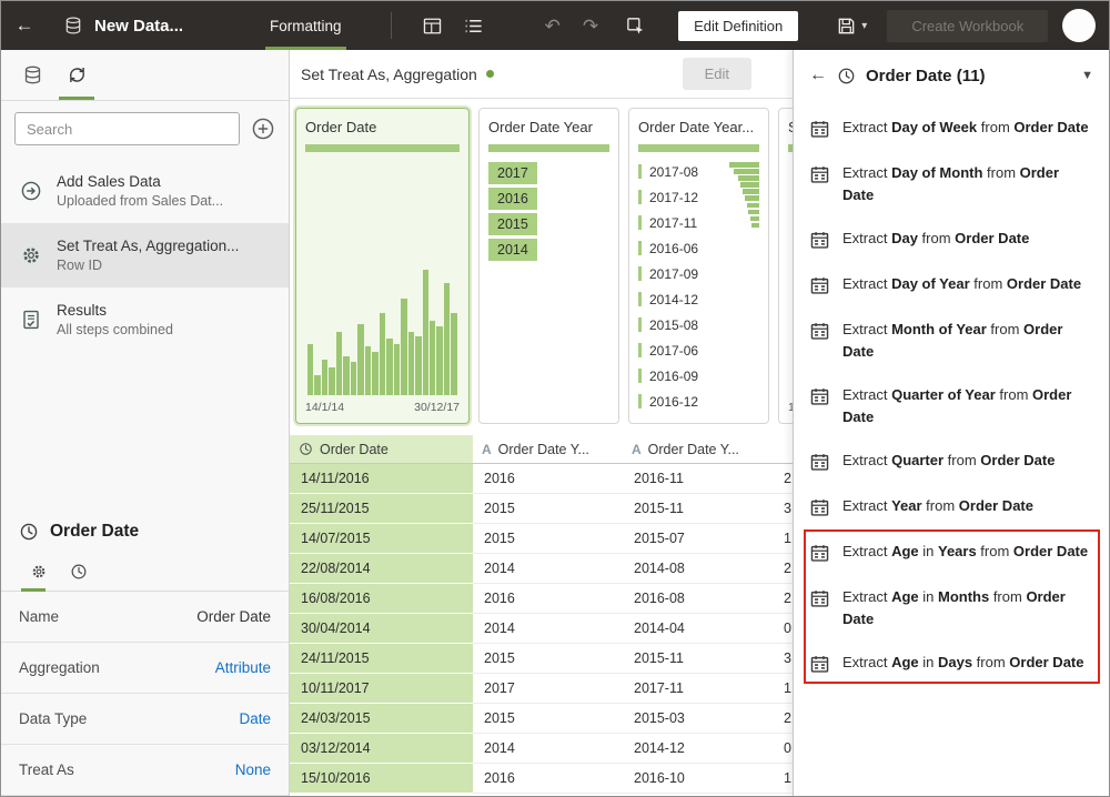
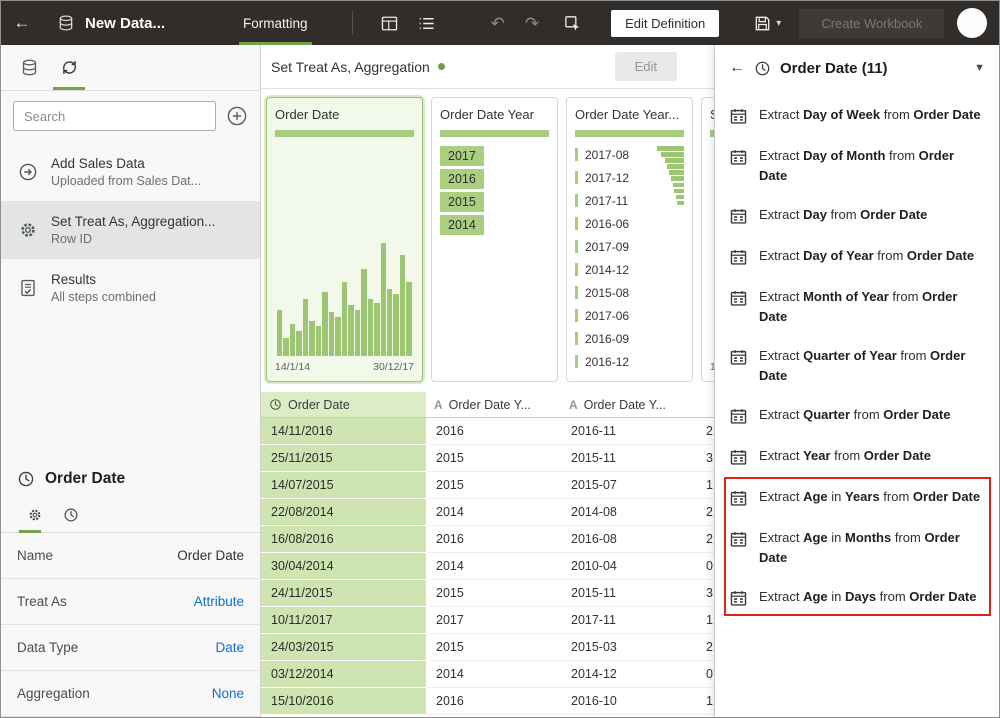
  ←
  New Data...
  Formatting
  ↶
  ↷
  Edit Definition
  ▾
  Create Workbook
  Search
  Add Sales Data
  Uploaded from Sales Dat...
  Set Treat As, Aggregation...
  Row ID
  Results
  All steps combined
  Order Date
  Name
  Order Date
- Aggregation
+ Treat As
  Attribute
  Data Type
  Date
- Treat As
+ Aggregation
  None
  Set Treat As, Aggregation
  Edit
  Order Date
  14/1/14
  30/12/17
  Order Date Year
  2017
  2016
  2015
  2014
  Order Date Year...
  2017-08
  2017-12
  2017-11
  2016-06
  2017-09
  2014-12
  2015-08
  2017-06
  2016-09
  2016-12
  1
  Order Date
  A
  Order Date Y...
  A
  Order Date Y...
  14/11/2016
  2016
  2016-11
  2
  25/11/2015
  2015
  2015-11
  3
  14/07/2015
  2015
  2015-07
  1
  22/08/2014
  2014
  2014-08
  2
  16/08/2016
  2016
  2016-08
  2
  30/04/2014
  2014
- 2014-04
+ 2010-04
  0
  24/11/2015
  2015
  2015-11
  3
  10/11/2017
  2017
  2017-11
  1
  24/03/2015
  2015
  2015-03
  2
  03/12/2014
  2014
  2014-12
  0
  15/10/2016
  2016
  2016-10
  1
  ←
  Order Date (11)
  ▼
  Extract Day of Week from Order Date
  Extract Day of Month from Order Date
  Extract Day from Order Date
  Extract Day of Year from Order Date
  Extract Month of Year from Order Date
  Extract Quarter of Year from Order Date
  Extract Quarter from Order Date
  Extract Year from Order Date
  Extract Age in Years from Order Date
  Extract Age in Months from Order Date
  Extract Age in Days from Order Date
